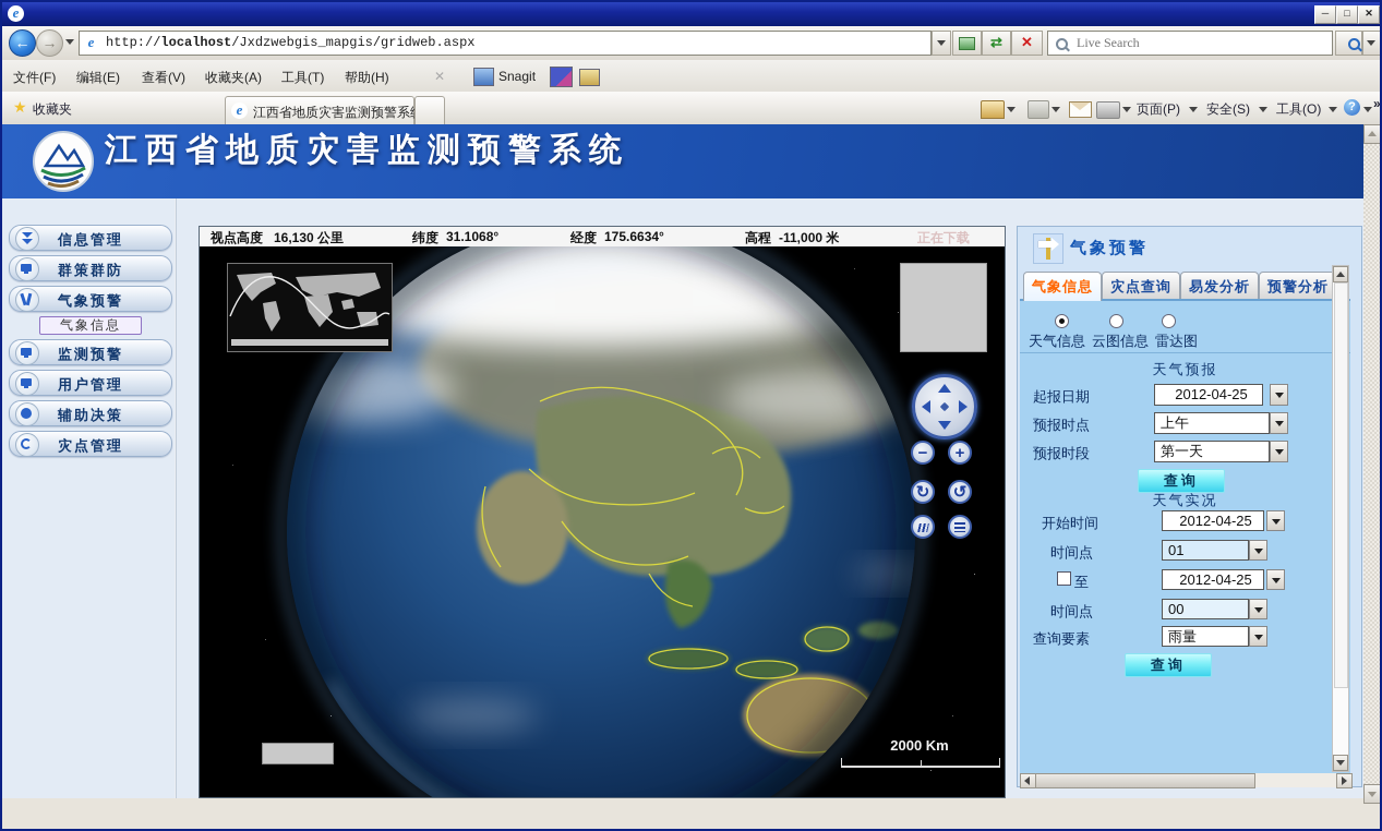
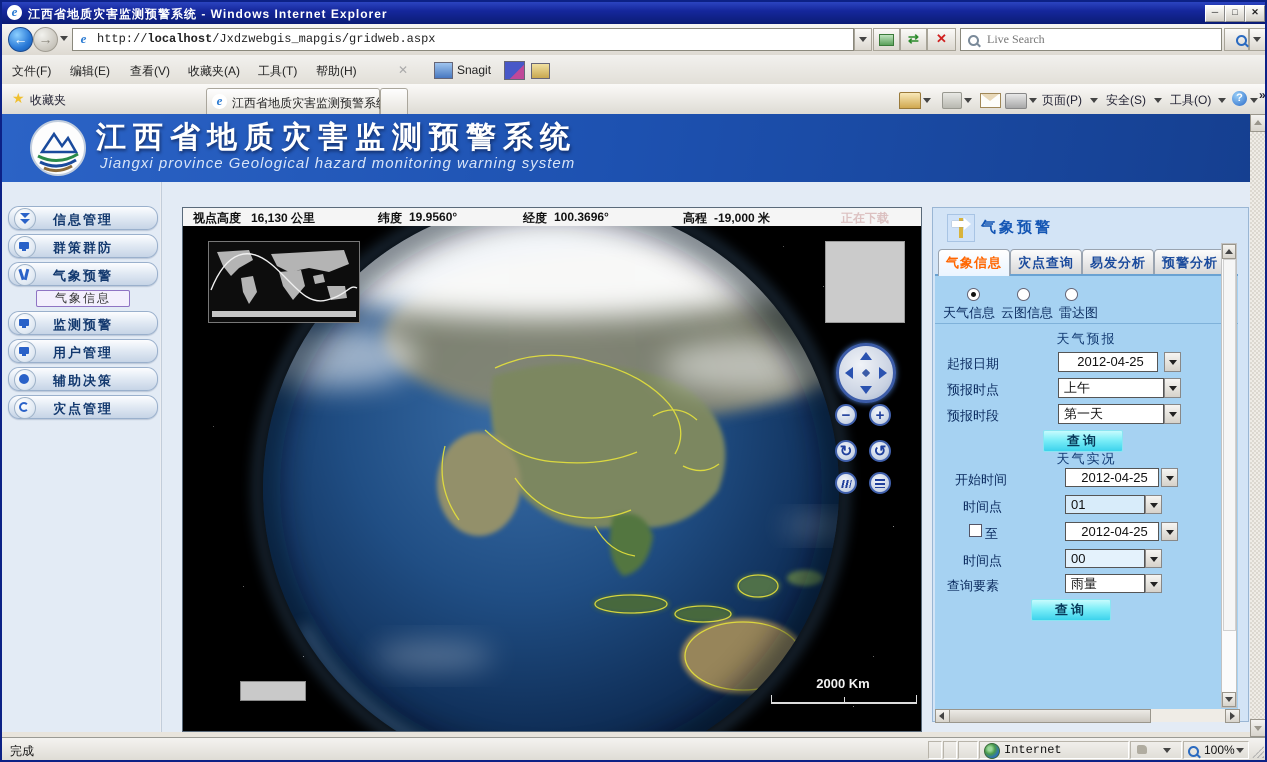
  e
+ 江西省地质灾害监测预警系统 - Windows Internet Explorer
  ─
  □
  ✕
  ←
  →
  e
  http://localhost/Jxdzwebgis_mapgis/gridweb.aspx
  ⇄
  ✕
  Live Search
  文件(F)
  编辑(E)
  查看(V)
  收藏夹(A)
  工具(T)
  帮助(H)
  ✕
  Snagit
  ★
  收藏夹
  e
  江西省地质灾害监测预警系
  页面(P)
  安全(S)
  工具(O)
  ?
  »
  江西省地质灾害监测预警系统
+ Jiangxi province Geological hazard monitoring warning system
  信息管理
  群策群防
  气象预警
  气象信息
  监测预警
  用户管理
  辅助决策
  灾点管理
  视点高度
  16,130 公里
  纬度
- 31.1068°
+ 19.9560°
  经度
- 175.6634°
+ 100.3696°
  高程
- -11,000 米
+ -19,000 米
  正在下载
  −
  +
  ↻
  ↺
  2000 Km
  气象预警
  气象信息
  灾点查询
  易发分析
  预警分析
  天气信息
  云图信息
  雷达图
  天气预报
  起报日期
  2012-04-25
  预报时点
  上午
  预报时段
  第一天
  查询
  天气实况
  开始时间
  2012-04-25
  时间点
  01
  至
  2012-04-25
  时间点
  00
  查询要素
  雨量
  查询
+ 完成
+ Internet
+ 100%
